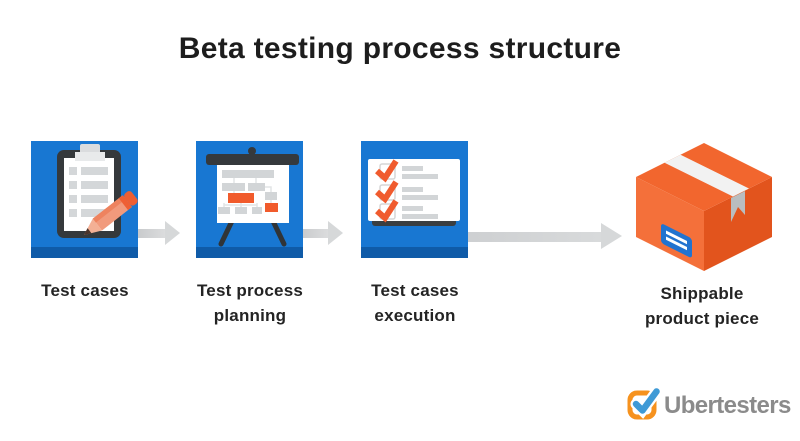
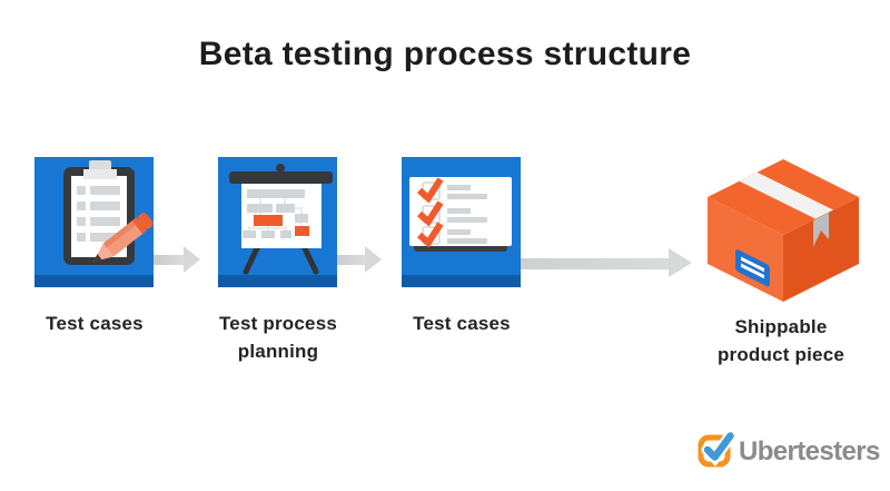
  Beta testing process structure
  Test cases
  Test process
  planning
  Test cases
- execution
  Shippable
  product piece
  Ubertesters
